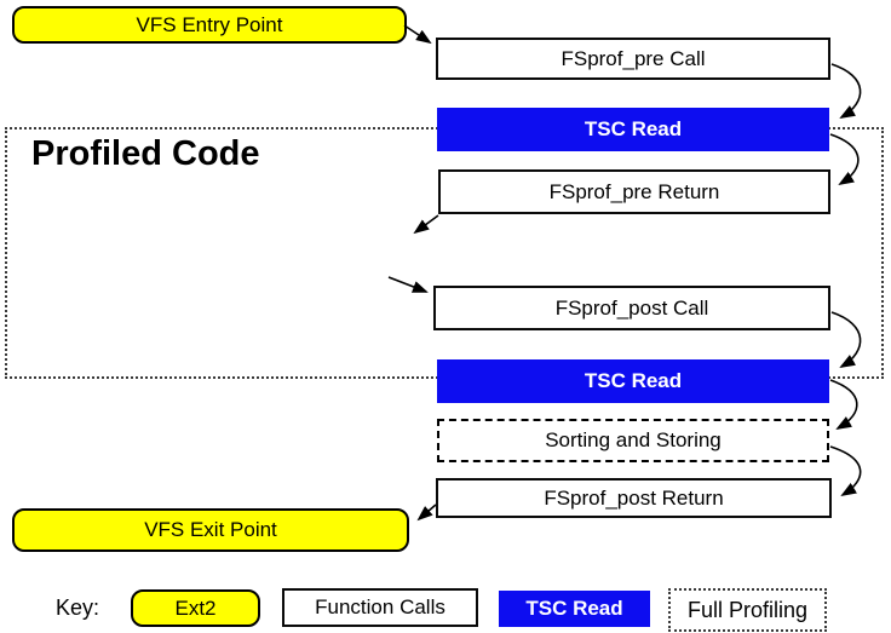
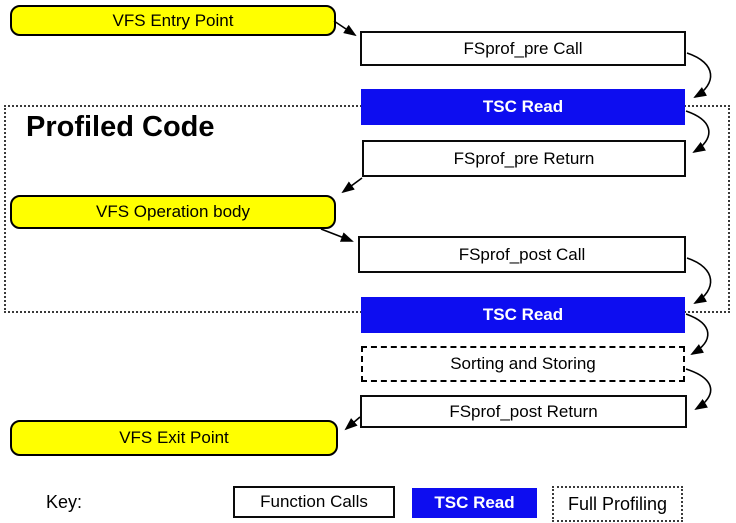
  Profiled Code
  VFS Entry Point
+ VFS Operation body
  VFS Exit Point
  FSprof_pre Call
  TSC Read
  FSprof_pre Return
  FSprof_post Call
  TSC Read
  Sorting and Storing
  FSprof_post Return
  Key:
- Ext2
  Function Calls
  TSC Read
  Full Profiling
